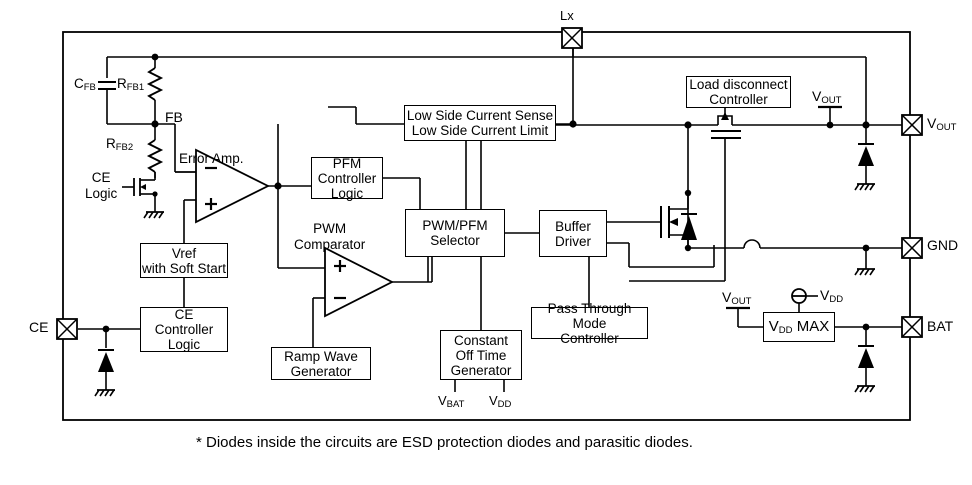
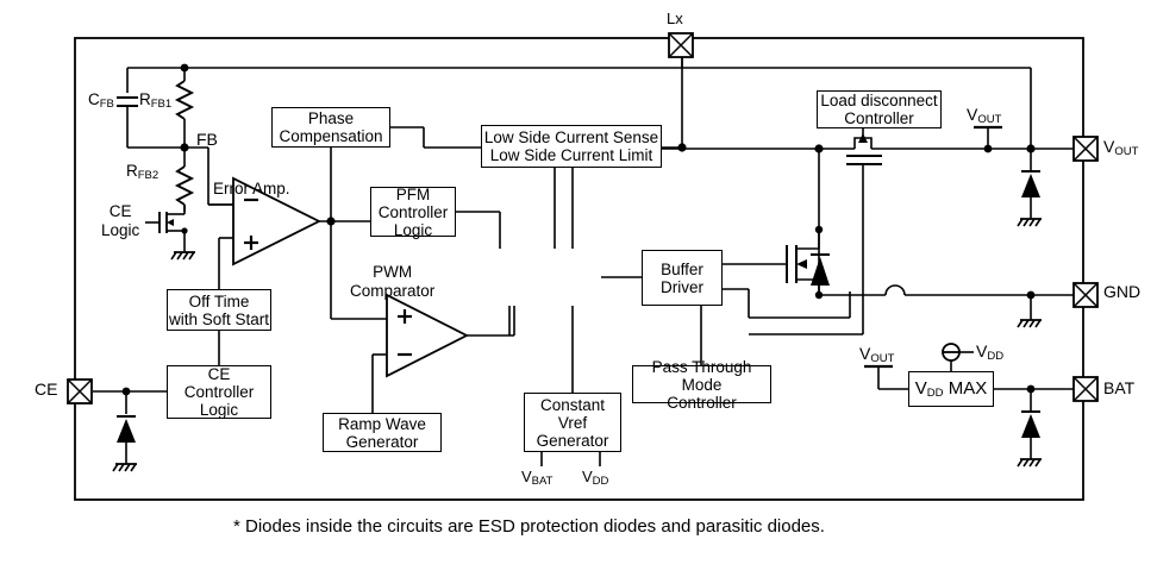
+ Phase
+ Compensation
  Low Side Current Sense
  Low Side Current Limit
  PFM
  Controller
  Logic
- PWM/PFM
- Selector
  Buffer
  Driver
  Load disconnect
  Controller
- Vref
+ Off Time
  with Soft Start
  CE
  Controller
  Logic
  Ramp Wave
  Generator
  Constant
- Off Time
+ Vref
  Generator
  Pass Through Mode
  Controller
  VDD MAX
  Lx
  VOUT
  GND
  BAT
  CE
  CFB
  RFB1
  FB
  RFB2
  CE
  Logic
  Error Amp.
  PWM
  Comparator
  VOUT
  VOUT
  VDD
  VBAT
  VDD
  * Diodes inside the circuits are ESD protection diodes and parasitic diodes.
